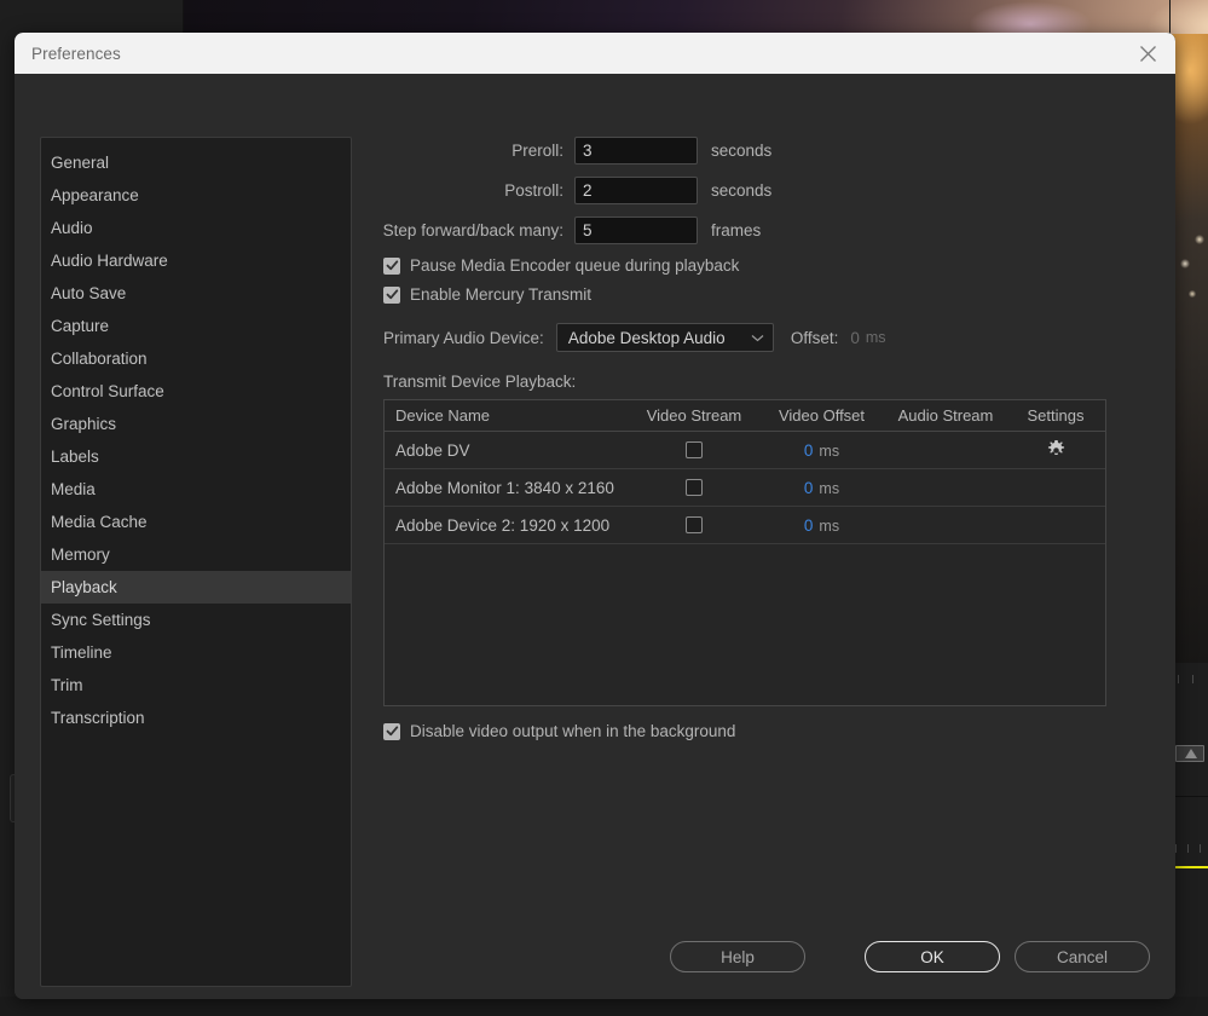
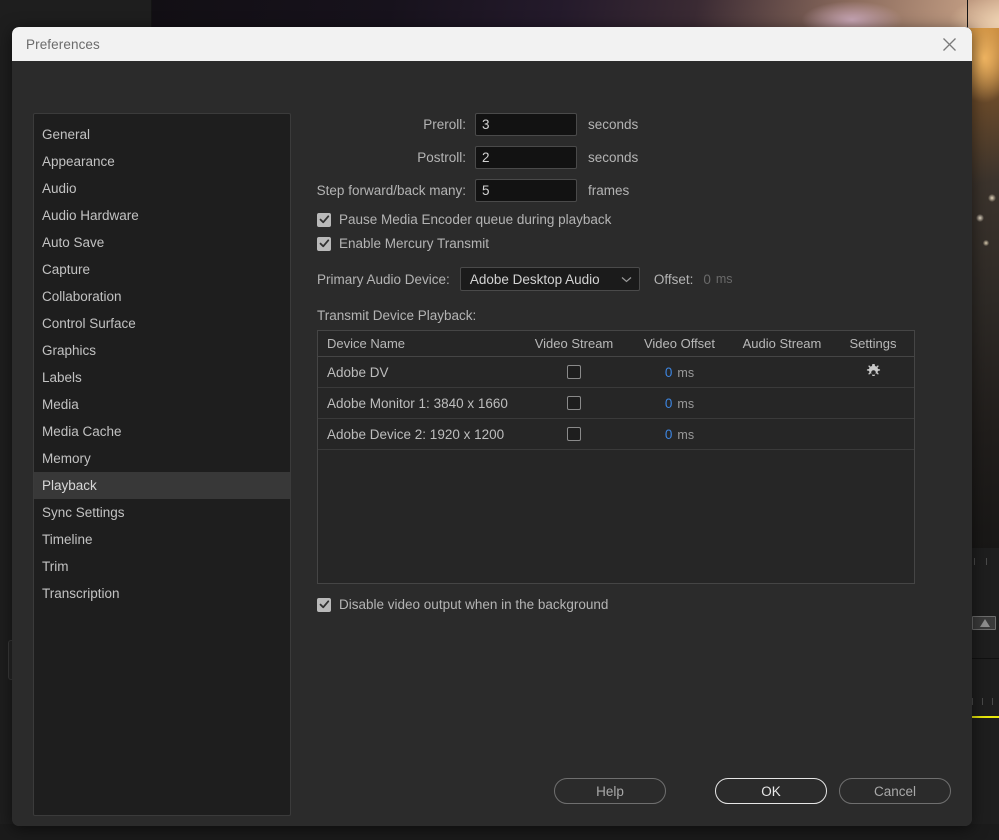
  Preferences
  General
  Appearance
  Audio
  Audio Hardware
  Auto Save
  Capture
  Collaboration
  Control Surface
  Graphics
  Labels
  Media
  Media Cache
  Memory
  Playback
  Sync Settings
  Timeline
  Trim
  Transcription
  Preroll:
  3
  seconds
  Postroll:
  2
  seconds
  Step forward/back many:
  5
  frames
  Pause Media Encoder queue during playback
  Enable Mercury Transmit
  Primary Audio Device:
  Adobe Desktop Audio
  Offset:
  0
  ms
  Transmit Device Playback:
  Device Name
  Video Stream
  Video Offset
  Audio Stream
  Settings
  Adobe DV
  0
  ms
- Adobe Monitor 1: 3840 x 2160
+ Adobe Monitor 1: 3840 x 1660
  0
  ms
  Adobe Device 2: 1920 x 1200
  0
  ms
  Disable video output when in the background
  Help
  OK
  Cancel
